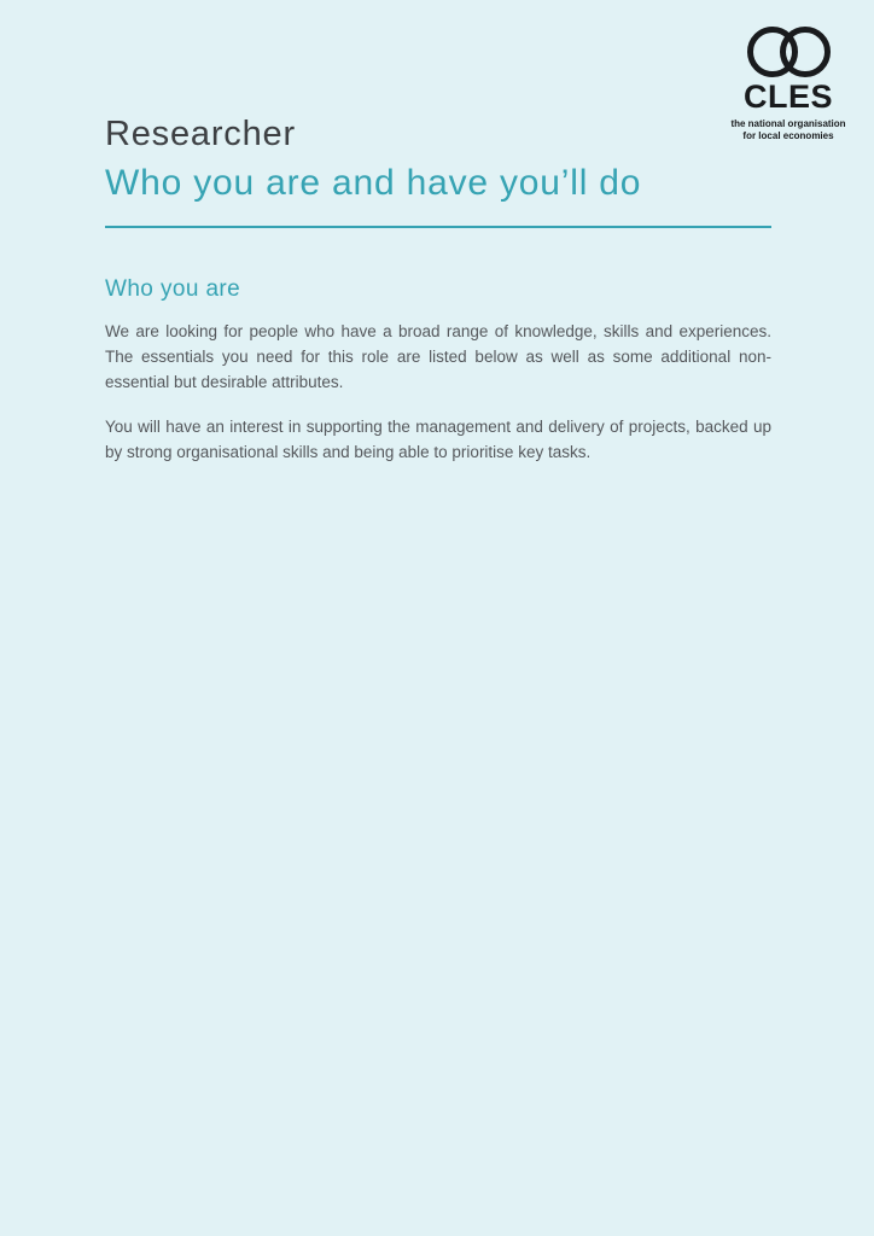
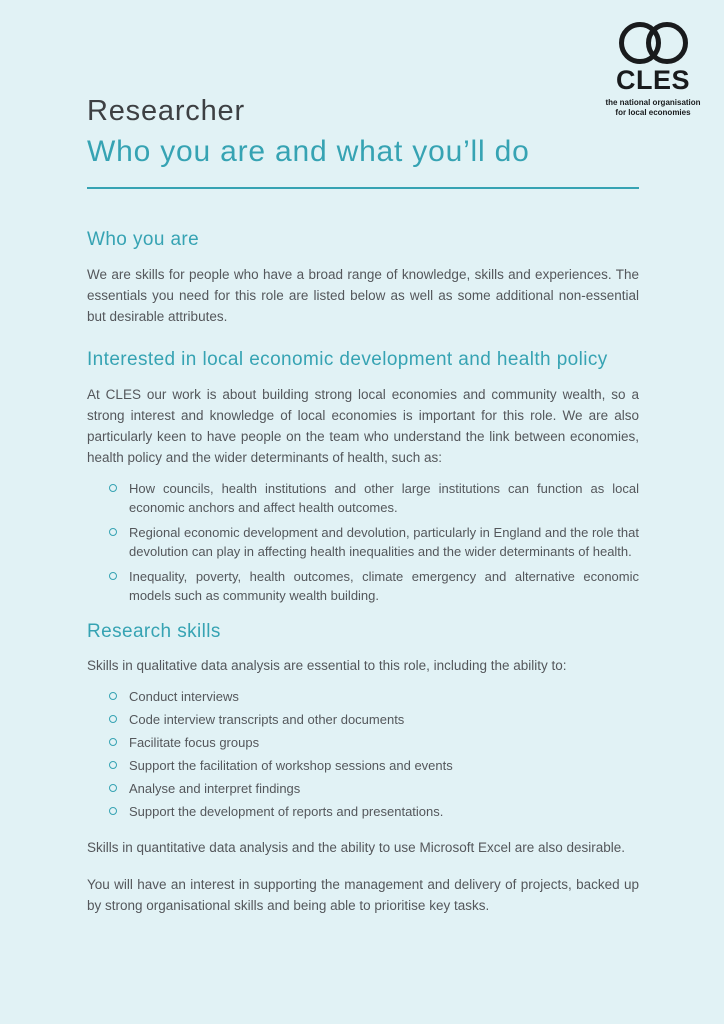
  CLES
  the national organisation
  for local economies
  Researcher
- Who you are and have you’ll do
+ Who you are and what you’ll do
  Who you are
- We are looking for people who have a broad range of knowledge, skills and experiences. The essentials you need for this role are listed below as well as some additional non-essential but desirable attributes.
+ We are skills for people who have a broad range of knowledge, skills and experiences. The essentials you need for this role are listed below as well as some additional non-essential but desirable attributes.
+ Interested in local economic development and health policy
+ At CLES our work is about building strong local economies and community wealth, so a strong interest and knowledge of local economies is important for this role. We are also particularly keen to have people on the team who understand the link between economies, health policy and the wider determinants of health, such as:
+ How councils, health institutions and other large institutions can function as local economic anchors and affect health outcomes.
+ Regional economic development and devolution, particularly in England and the role that devolution can play in affecting health inequalities and the wider determinants of health.
+ Inequality, poverty, health outcomes, climate emergency and alternative economic models such as community wealth building.
+ Research skills
+ Skills in qualitative data analysis are essential to this role, including the ability to:
+ Conduct interviews
+ Code interview transcripts and other documents
+ Facilitate focus groups
+ Support the facilitation of workshop sessions and events
+ Analyse and interpret findings
+ Support the development of reports and presentations.
+ Skills in quantitative data analysis and the ability to use Microsoft Excel are also desirable.
  You will have an interest in supporting the management and delivery of projects, backed up by strong organisational skills and being able to prioritise key tasks.
